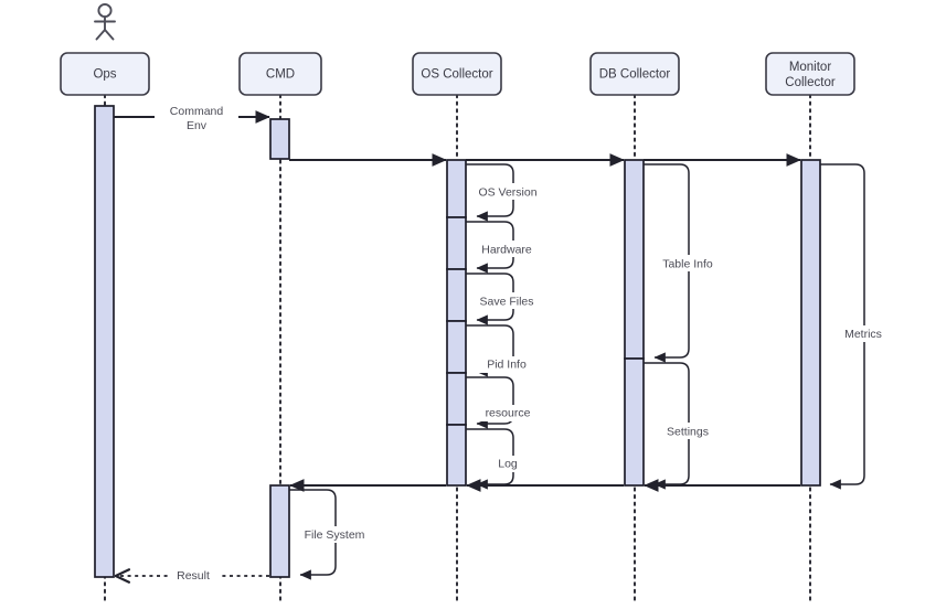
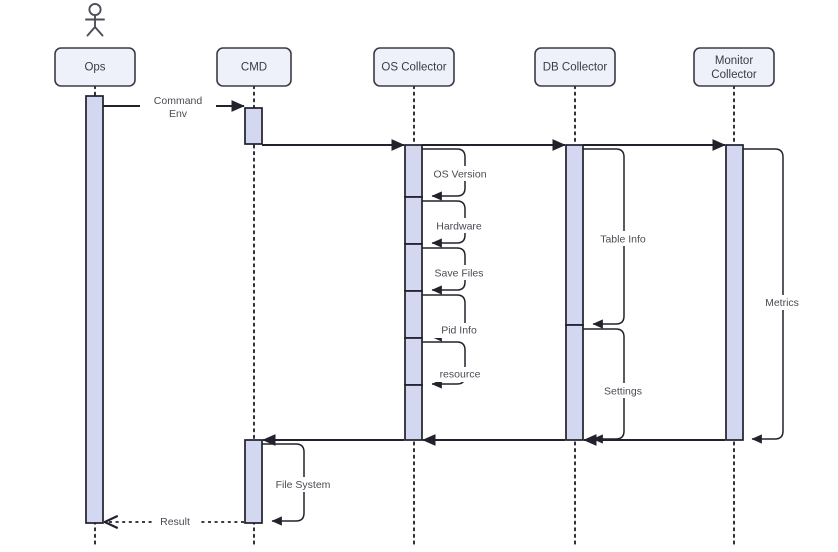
  Ops
  CMD
  OS Collector
  DB Collector
  Monitor
  Collector
  Command
  Env
  OS Version
  Hardware
  Save Files
  Pid Info
  resource
- Log
  Table Info
  Settings
  Metrics
  File System
  Result
